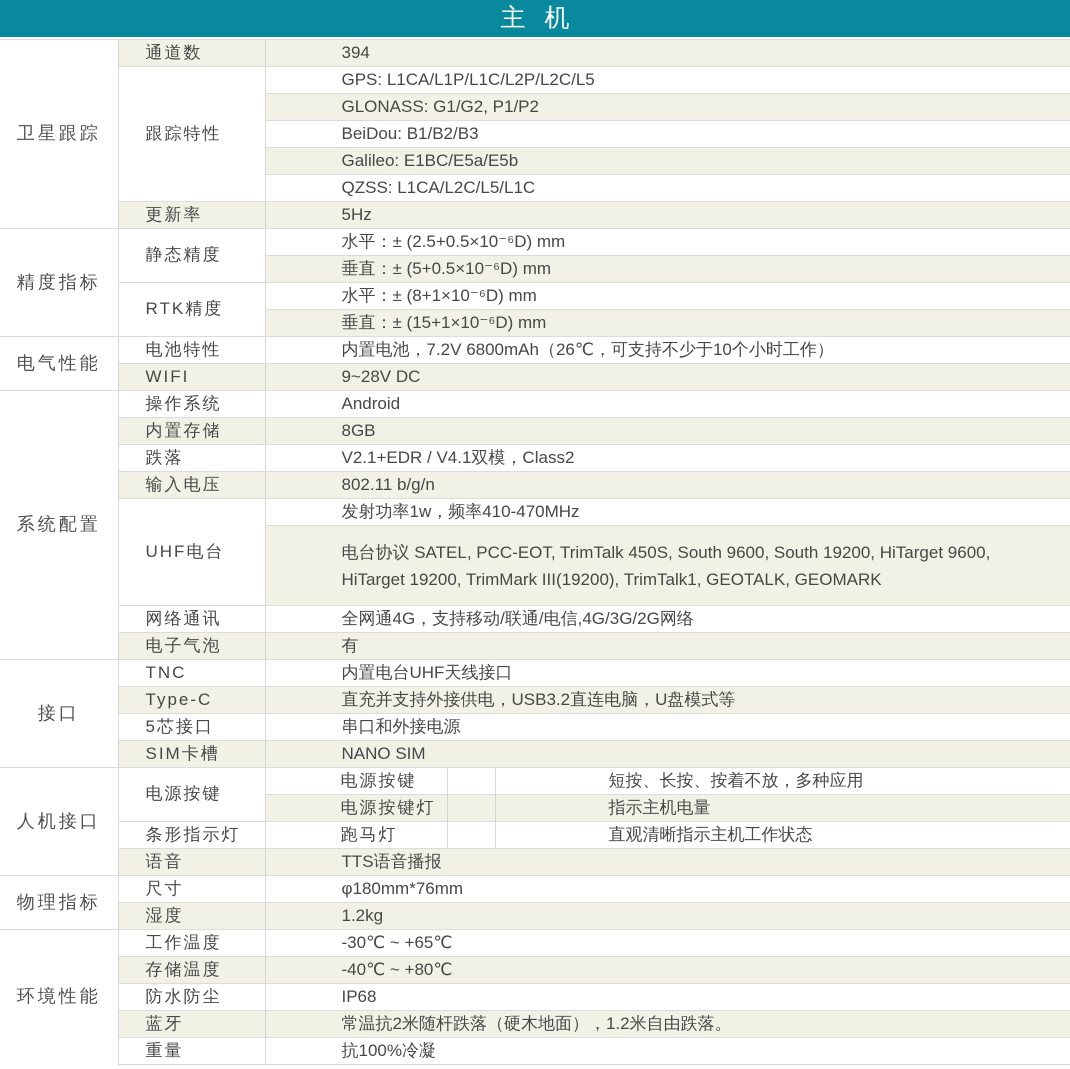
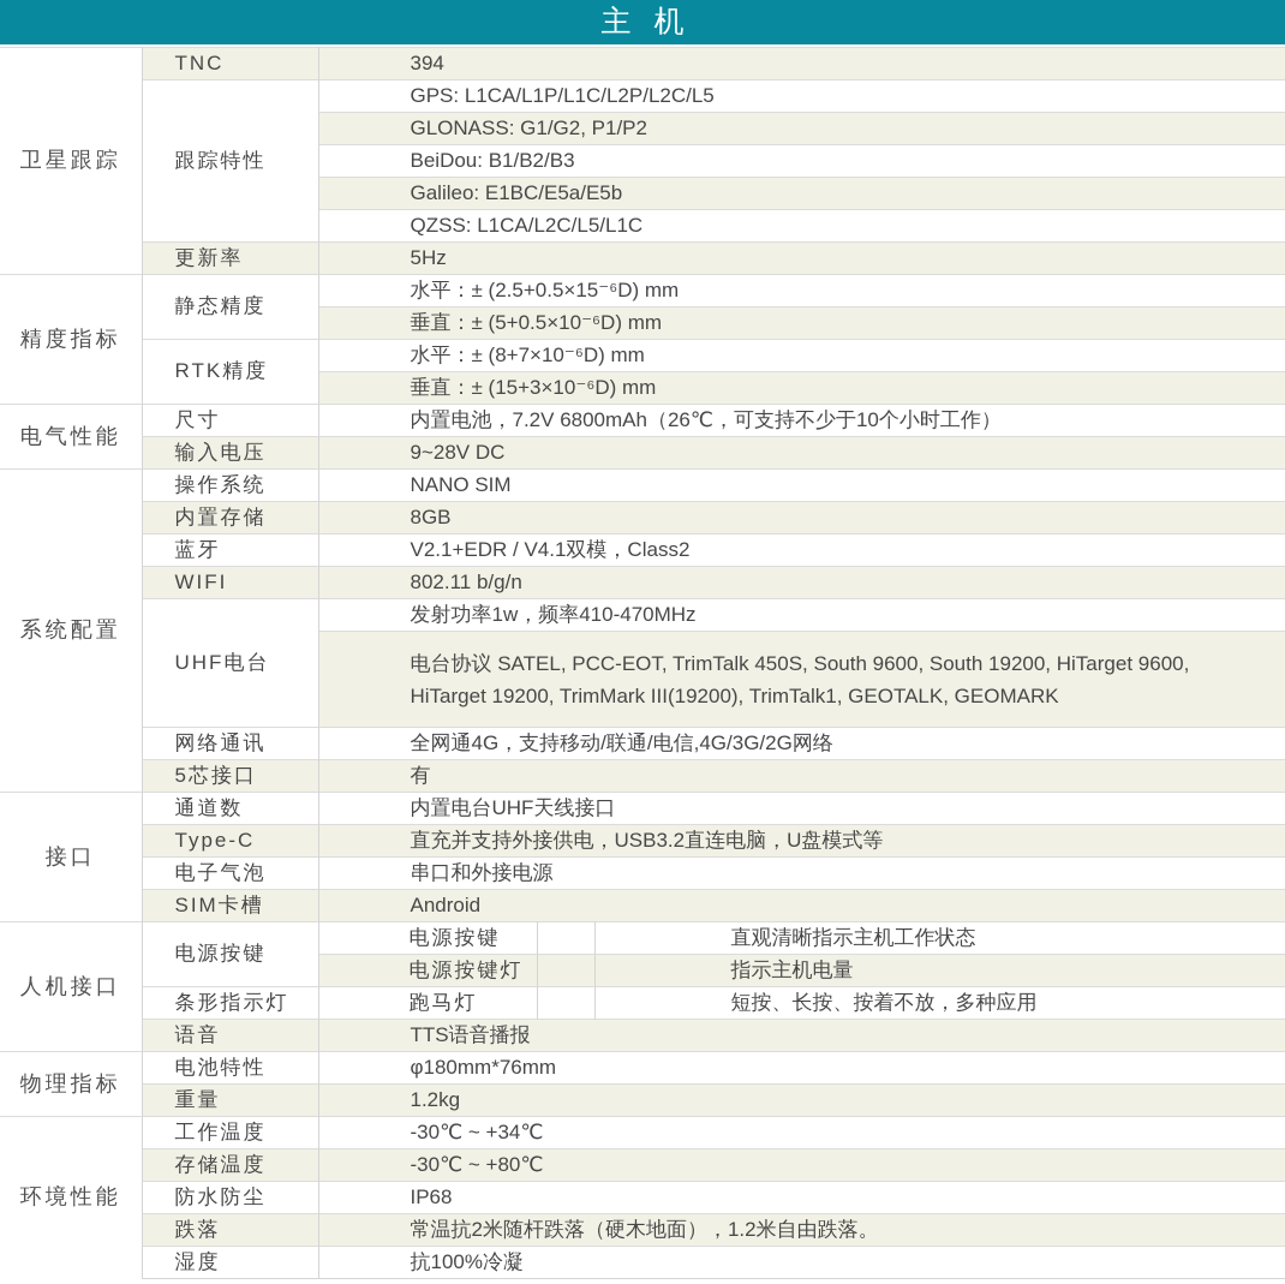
  主 机
- 卫星跟踪	通道数	394
+ 卫星跟踪	TNC	394
  跟踪特性	GPS: L1CA/L1P/L1C/L2P/L2C/L5
  GLONASS: G1/G2, P1/P2
  BeiDou: B1/B2/B3
  Galileo: E1BC/E5a/E5b
  QZSS: L1CA/L2C/L5/L1C
  更新率	5Hz
- 精度指标	静态精度	水平：± (2.5+0.5×10⁻⁶D) mm
+ 精度指标	静态精度	水平：± (2.5+0.5×15⁻⁶D) mm
  垂直：± (5+0.5×10⁻⁶D) mm
- RTK精度	水平：± (8+1×10⁻⁶D) mm
+ RTK精度	水平：± (8+7×10⁻⁶D) mm
- 垂直：± (15+1×10⁻⁶D) mm
+ 垂直：± (15+3×10⁻⁶D) mm
- 电气性能	电池特性	内置电池，7.2V 6800mAh（26℃，可支持不少于10个小时工作）
+ 电气性能	尺寸	内置电池，7.2V 6800mAh（26℃，可支持不少于10个小时工作）
- WIFI	9~28V DC
+ 输入电压	9~28V DC
- 系统配置	操作系统	Android
+ 系统配置	操作系统	NANO SIM
  内置存储	8GB
- 跌落	V2.1+EDR / V4.1双模，Class2
+ 蓝牙	V2.1+EDR / V4.1双模，Class2
- 输入电压	802.11 b/g/n
+ WIFI	802.11 b/g/n
  UHF电台	发射功率1w，频率410-470MHz
  电台协议 SATEL, PCC-EOT, TrimTalk 450S, South 9600, South 19200, HiTarget 9600, HiTarget 19200, TrimMark III(19200), TrimTalk1, GEOTALK, GEOMARK
  网络通讯	全网通4G，支持移动/联通/电信,4G/3G/2G网络
- 电子气泡	有
+ 5芯接口	有
- 接口	TNC	内置电台UHF天线接口
+ 接口	通道数	内置电台UHF天线接口
  Type-C	直充并支持外接供电，USB3.2直连电脑，U盘模式等
- 5芯接口	串口和外接电源
+ 电子气泡	串口和外接电源
- SIM卡槽	NANO SIM
+ SIM卡槽	Android
- 人机接口	电源按键	电源按键		短按、长按、按着不放，多种应用
+ 人机接口	电源按键	电源按键		直观清晰指示主机工作状态
  电源按键灯		指示主机电量
- 条形指示灯	跑马灯		直观清晰指示主机工作状态
+ 条形指示灯	跑马灯		短按、长按、按着不放，多种应用
  语音	TTS语音播报
- 物理指标	尺寸	φ180mm*76mm
+ 物理指标	电池特性	φ180mm*76mm
- 湿度	1.2kg
+ 重量	1.2kg
- 环境性能	工作温度	-30℃ ~ +65℃
+ 环境性能	工作温度	-30℃ ~ +34℃
- 存储温度	-40℃ ~ +80℃
+ 存储温度	-30℃ ~ +80℃
  防水防尘	IP68
- 蓝牙	常温抗2米随杆跌落（硬木地面），1.2米自由跌落。
+ 跌落	常温抗2米随杆跌落（硬木地面），1.2米自由跌落。
- 重量	抗100%冷凝
+ 湿度	抗100%冷凝
